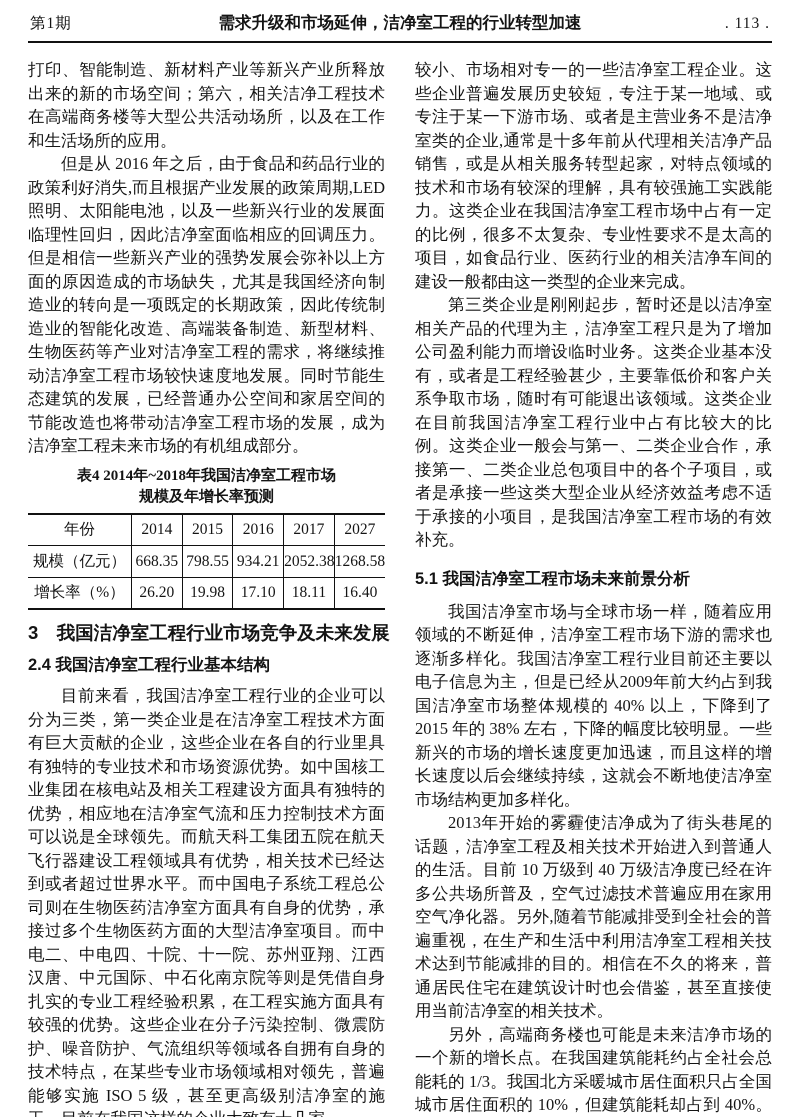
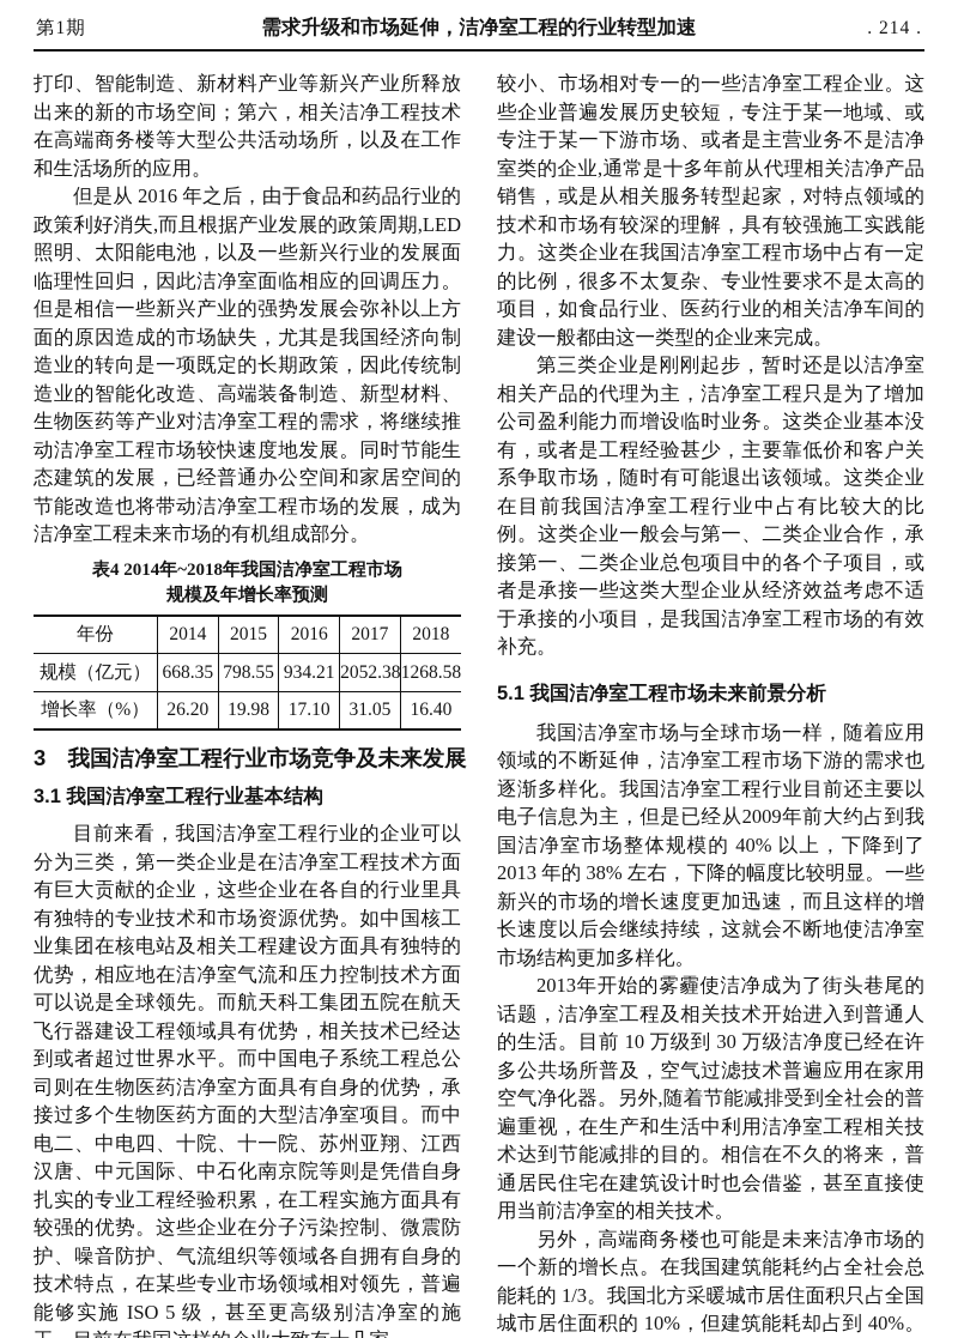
  第1期
  需求升级和市场延伸，洁净室工程的行业转型加速
- . 113 .
+ . 214 .
  打印、智能制造、新材料产业等新兴产业所释放出来的新的市场空间；第六，相关洁净工程技术在高端商务楼等大型公共活动场所，以及在工作和生活场所的应用。
  但是从 2016 年之后，由于食品和药品行业的政策利好消失,而且根据产业发展的政策周期,LED照明、太阳能电池，以及一些新兴行业的发展面临理性回归，因此洁净室面临相应的回调压力。但是相信一些新兴产业的强势发展会弥补以上方面的原因造成的市场缺失，尤其是我国经济向制造业的转向是一项既定的长期政策，因此传统制造业的智能化改造、高端装备制造、新型材料、生物医药等产业对洁净室工程的需求，将继续推动洁净室工程市场较快速度地发展。同时节能生态建筑的发展，已经普通办公空间和家居空间的节能改造也将带动洁净室工程市场的发展，成为洁净室工程未来市场的有机组成部分。
  表4 2014年~2018年我国洁净室工程市场
  规模及年增长率预测
- 年份	2014	2015	2016	2017	2027
+ 年份	2014	2015	2016	2017	2018
  规模（亿元）	668.35	798.55	934.21	2052.38	1268.58
- 增长率（%）	26.20	19.98	17.10	18.11	16.40
+ 增长率（%）	26.20	19.98	17.10	31.05	16.40
  3 我国洁净室工程行业市场竞争及未来发展
- 2.4 我国洁净室工程行业基本结构
+ 3.1 我国洁净室工程行业基本结构
  目前来看，我国洁净室工程行业的企业可以分为三类，第一类企业是在洁净室工程技术方面有巨大贡献的企业，这些企业在各自的行业里具有独特的专业技术和市场资源优势。如中国核工业集团在核电站及相关工程建设方面具有独特的优势，相应地在洁净室气流和压力控制技术方面可以说是全球领先。而航天科工集团五院在航天飞行器建设工程领域具有优势，相关技术已经达到或者超过世界水平。而中国电子系统工程总公司则在生物医药洁净室方面具有自身的优势，承接过多个生物医药方面的大型洁净室项目。而中电二、中电四、十院、十一院、苏州亚翔、江西汉唐、中元国际、中石化南京院等则是凭借自身扎实的专业工程经验积累，在工程实施方面具有较强的优势。这些企业在分子污染控制、微震防护、噪音防护、气流组织等领域各自拥有自身的技术特点，在某些专业市场领域相对领先，普遍能够实施 ISO 5 级，甚至更高级别洁净室的施
  较小、市场相对专一的一些洁净室工程企业。这些企业普遍发展历史较短，专注于某一地域、或专注于某一下游市场、或者是主营业务不是洁净室类的企业,通常是十多年前从代理相关洁净产品销售，或是从相关服务转型起家，对特点领域的技术和市场有较深的理解，具有较强施工实践能力。这类企业在我国洁净室工程市场中占有一定的比例，很多不太复杂、专业性要求不是太高的项目，如食品行业、医药行业的相关洁净车间的建设一般都由这一类型的企业来完成。
  第三类企业是刚刚起步，暂时还是以洁净室相关产品的代理为主，洁净室工程只是为了增加公司盈利能力而增设临时业务。这类企业基本没有，或者是工程经验甚少，主要靠低价和客户关系争取市场，随时有可能退出该领域。这类企业在目前我国洁净室工程行业中占有比较大的比例。这类企业一般会与第一、二类企业合作，承接第一、二类企业总包项目中的各个子项目，或者是承接一些这类大型企业从经济效益考虑不适于承接的小项目，是我国洁净室工程市场的有效补充。
  5.1 我国洁净室工程市场未来前景分析
- 我国洁净室市场与全球市场一样，随着应用领域的不断延伸，洁净室工程市场下游的需求也逐渐多样化。我国洁净室工程行业目前还主要以电子信息为主，但是已经从2009年前大约占到我国洁净室市场整体规模的 40% 以上，下降到了 2015 年的 38% 左右，下降的幅度比较明显。一些新兴的市场的增长速度更加迅速，而且这样的增长速度以后会继续持续，这就会不断地使洁净室市场结构更加多样化。
+ 我国洁净室市场与全球市场一样，随着应用领域的不断延伸，洁净室工程市场下游的需求也逐渐多样化。我国洁净室工程行业目前还主要以电子信息为主，但是已经从2009年前大约占到我国洁净室市场整体规模的 40% 以上，下降到了 2013 年的 38% 左右，下降的幅度比较明显。一些新兴的市场的增长速度更加迅速，而且这样的增长速度以后会继续持续，这就会不断地使洁净室市场结构更加多样化。
- 2013年开始的雾霾使洁净成为了街头巷尾的话题，洁净室工程及相关技术开始进入到普通人的生活。目前 10 万级到 40 万级洁净度已经在许多公共场所普及，空气过滤技术普遍应用在家用空气净化器。另外,随着节能减排受到全社会的普遍重视，在生产和生活中利用洁净室工程相关技术达到节能减排的目的。相信在不久的将来，普通居民住宅在建筑设计时也会借鉴，甚至直接使用当前洁净室的相关技术。
+ 2013年开始的雾霾使洁净成为了街头巷尾的话题，洁净室工程及相关技术开始进入到普通人的生活。目前 10 万级到 30 万级洁净度已经在许多公共场所普及，空气过滤技术普遍应用在家用空气净化器。另外,随着节能减排受到全社会的普遍重视，在生产和生活中利用洁净室工程相关技术达到节能减排的目的。相信在不久的将来，普通居民住宅在建筑设计时也会借鉴，甚至直接使用当前洁净室的相关技术。
  另外，高端商务楼也可能是未来洁净市场的一个新的增长点。在我国建筑能耗约占全社会总能耗的 1/3。我国北方采暖城市居住面积只占全国城市居住面积的 10%，但建筑能耗却占到 40%。
